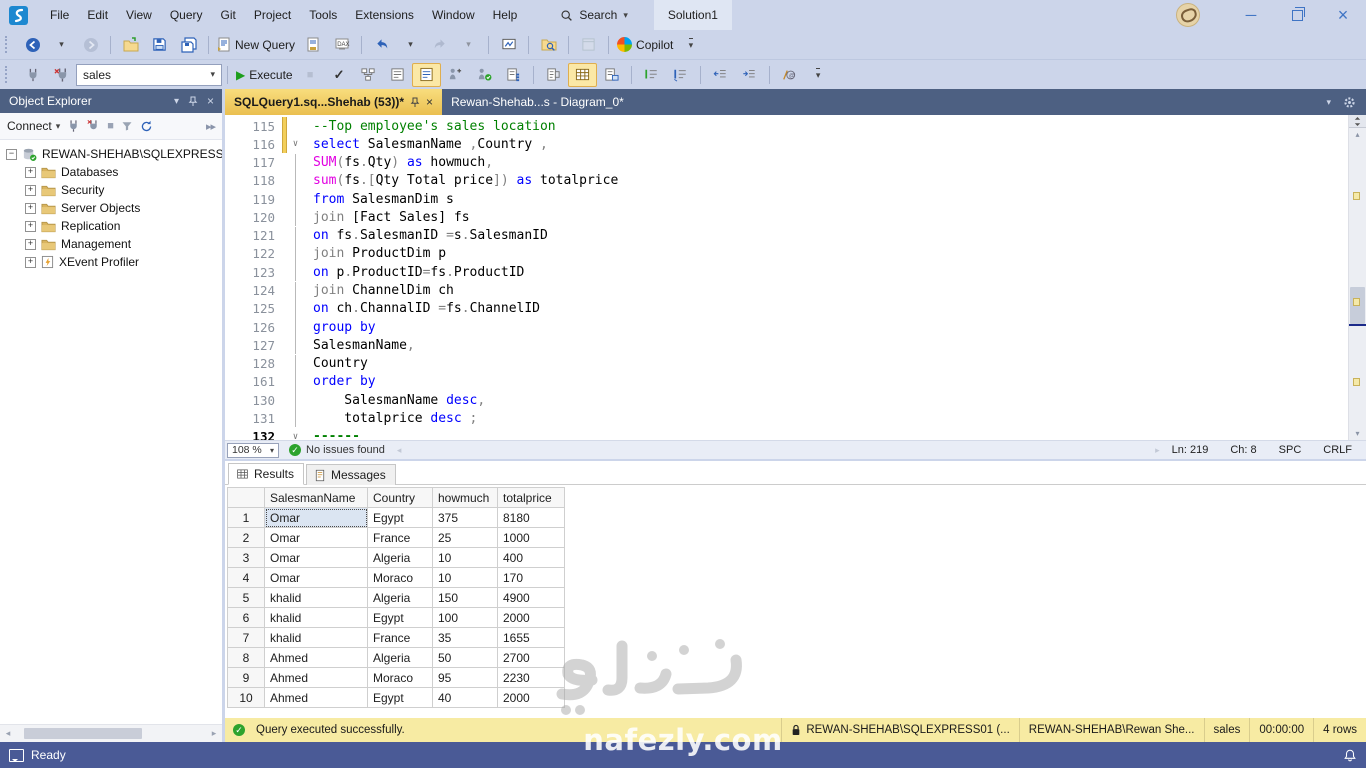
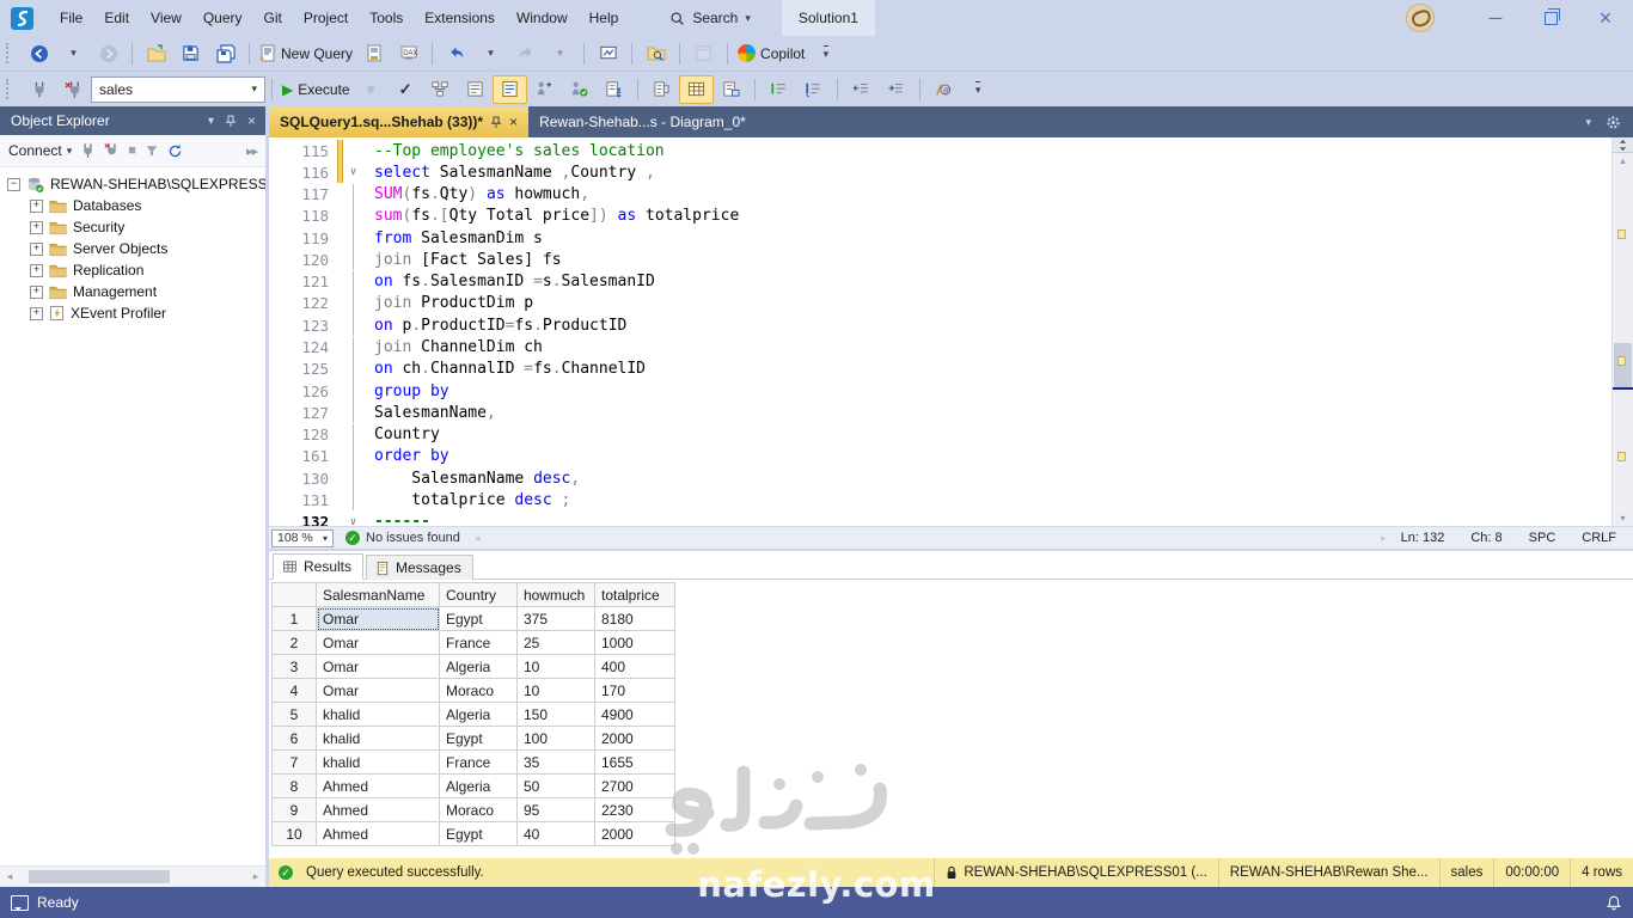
  File
  Edit
  View
  Query
  Git
  Project
  Tools
  Extensions
  Window
  Help
  Search
  ▾
  Solution1
  ─
  ×
  ▾
  New Query
  ▾
  ▾
  Copilot
  ▾
  sales
  ▾
  ▶
  Execute
  ■
  ✓
  ▾
  Object Explorer
  ▾
  ×
  Connect
  ▾
  ■
  ▸▸
  −
  REWAN-SHEHAB\SQLEXPRESS
  +
  Databases
  +
  Security
  +
  Server Objects
  +
  Replication
  +
  Management
  +
  XEvent Profiler
  ◂
  ▸
- SQLQuery1.sq...Shehab (53))*
+ SQLQuery1.sq...Shehab (33))*
  ×
  Rewan-Shehab...s - Diagram_0*
  ▾
  115
  --Top employee's sales location
  116
  ∨
  select SalesmanName ,Country ,
  117
  SUM(fs.Qty) as howmuch,
  118
  sum(fs.[Qty Total price]) as totalprice
  119
  from SalesmanDim s
  120
  join [Fact Sales] fs
  121
  on fs.SalesmanID =s.SalesmanID
  122
  join ProductDim p
  123
  on p.ProductID=fs.ProductID
  124
  join ChannelDim ch
  125
  on ch.ChannalID =fs.ChannelID
  126
  group by
  127
  SalesmanName,
  128
  Country
  161
  order by
  130
  SalesmanName desc,
  131
  totalprice desc ;
  132
  ∨
  ------
  ▴
  ▾
  108 %
  ▾
  ✓
  No issues found
  ◂
  ▸
- Ln: 219
+ Ln: 132
  Ch: 8
  SPC
  CRLF
  Results
  Messages
  	SalesmanName	Country	howmuch	totalprice
  1	Omar	Egypt	375	8180
  2	Omar	France	25	1000
  3	Omar	Algeria	10	400
  4	Omar	Moraco	10	170
  5	khalid	Algeria	150	4900
  6	khalid	Egypt	100	2000
  7	khalid	France	35	1655
  8	Ahmed	Algeria	50	2700
  9	Ahmed	Moraco	95	2230
  10	Ahmed	Egypt	40	2000
  ✓
  Query executed successfully.
  REWAN-SHEHAB\SQLEXPRESS01 (...
  REWAN-SHEHAB\Rewan She...
  sales
  00:00:00
  4 rows
  Ready
  nafezly.com
